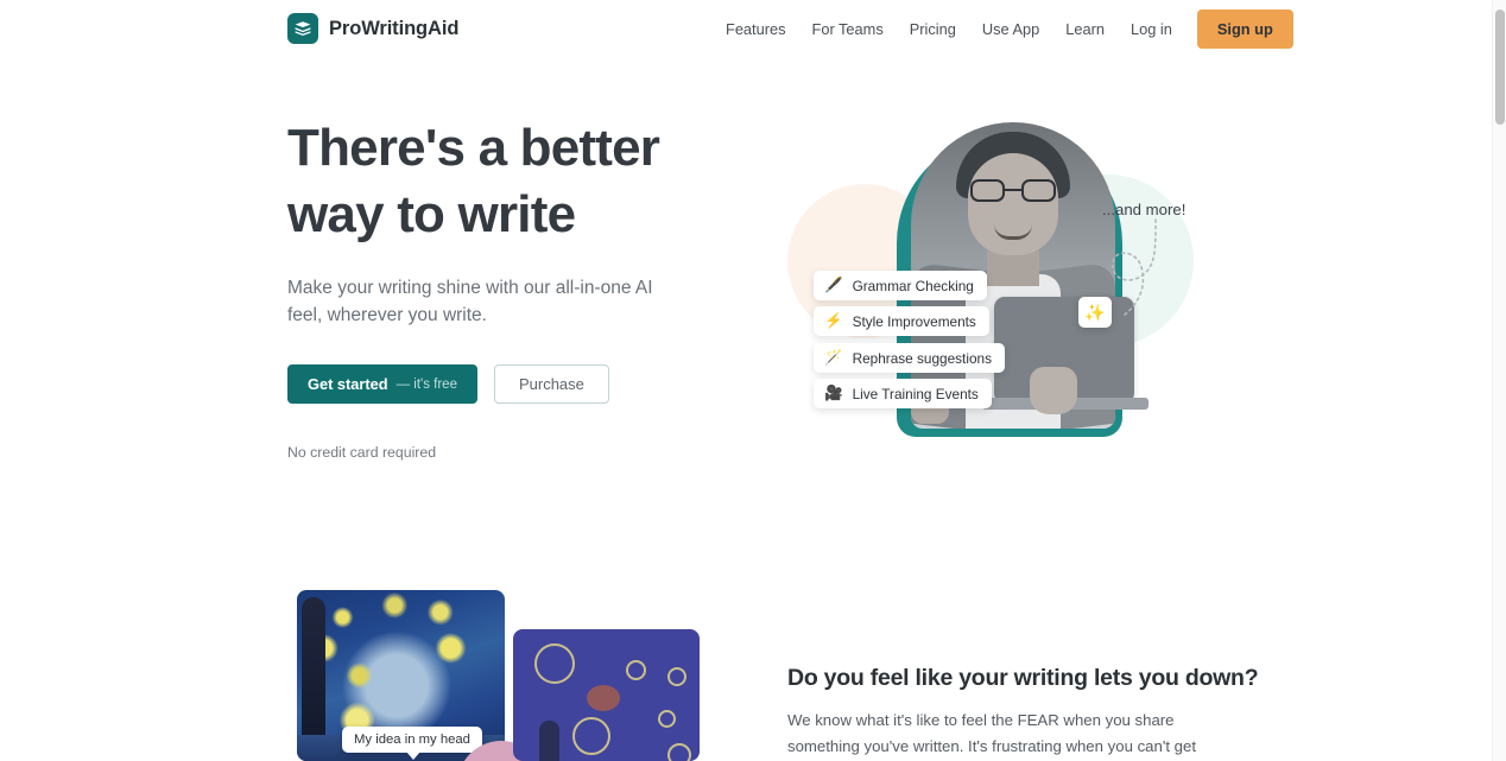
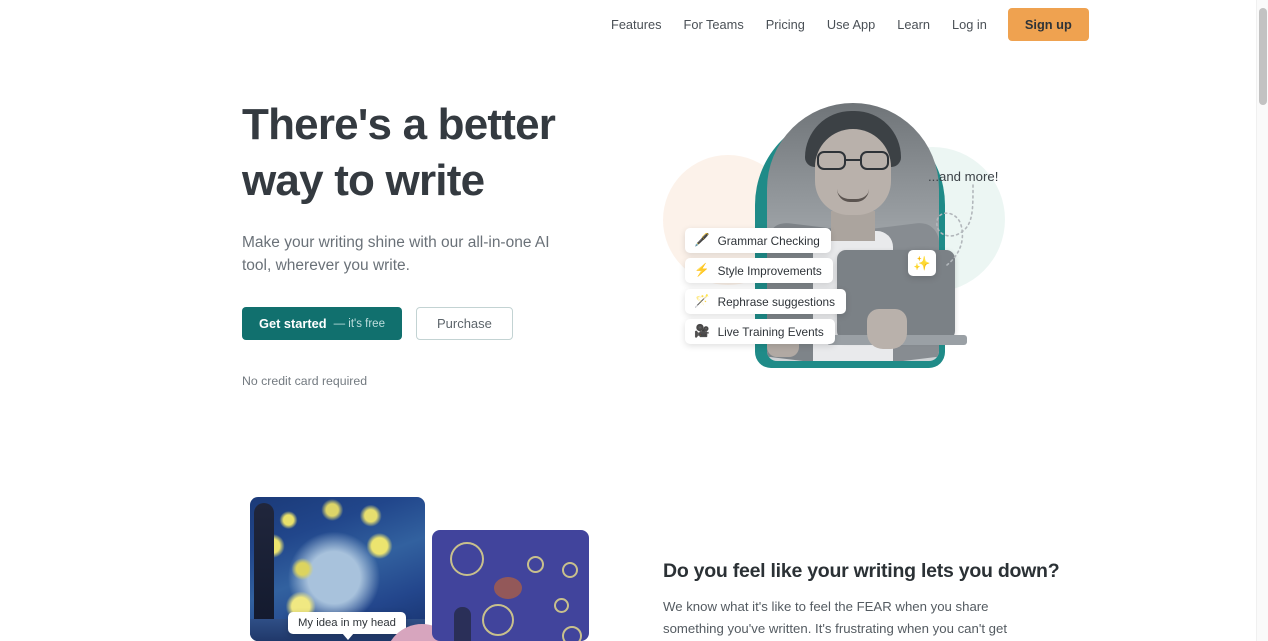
- ProWritingAid
  Features
  For Teams
  Pricing
  Use App
  Learn
  Log in
  Sign up
  There's a better
  way to write
- Make your writing shine with our all-in-one AI feel, wherever you write.
+ Make your writing shine with our all-in-one AI tool, wherever you write.
  Get started
  — it's free
  Purchase
  No credit card required
  🖋️
  Grammar Checking
  ⚡
  Style Improvements
  🪄
  Rephrase suggestions
  🎥
  Live Training Events
  ✨
  ...and more!
  My idea in my head
  Do you feel like your writing lets you down?
  We know what it's like to feel the FEAR when you share something you've written. It's frustrating when you can't get
